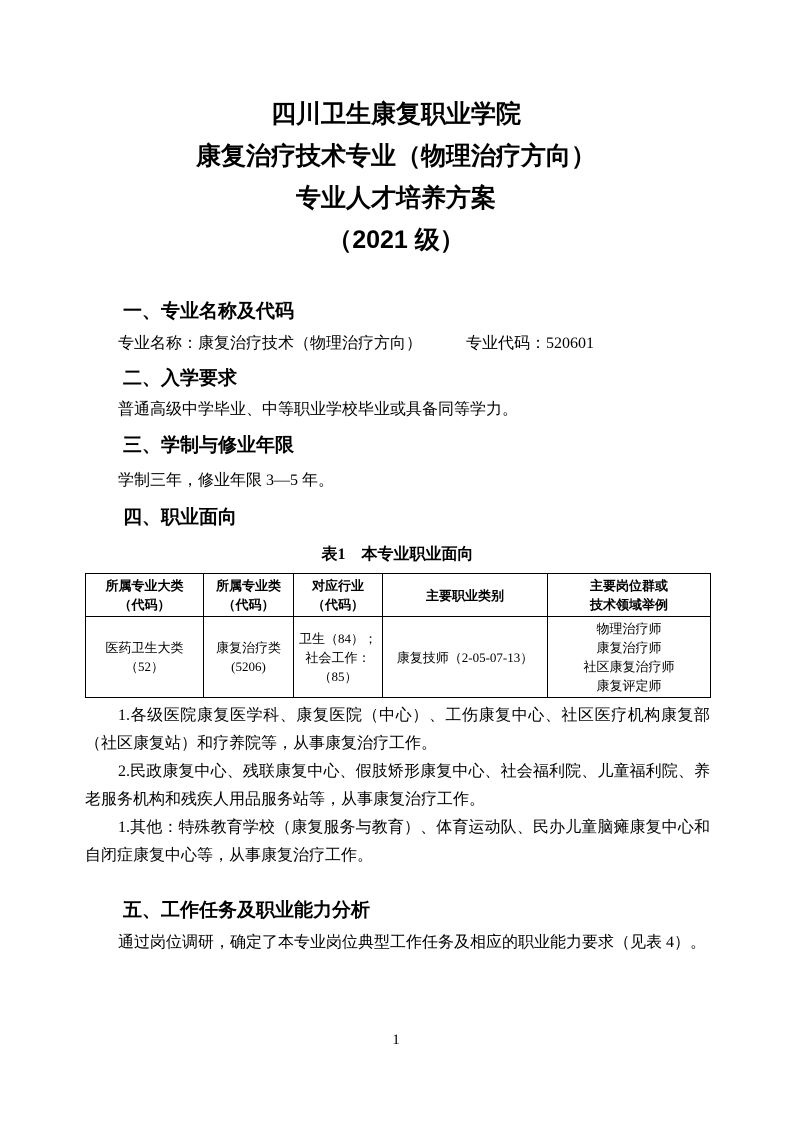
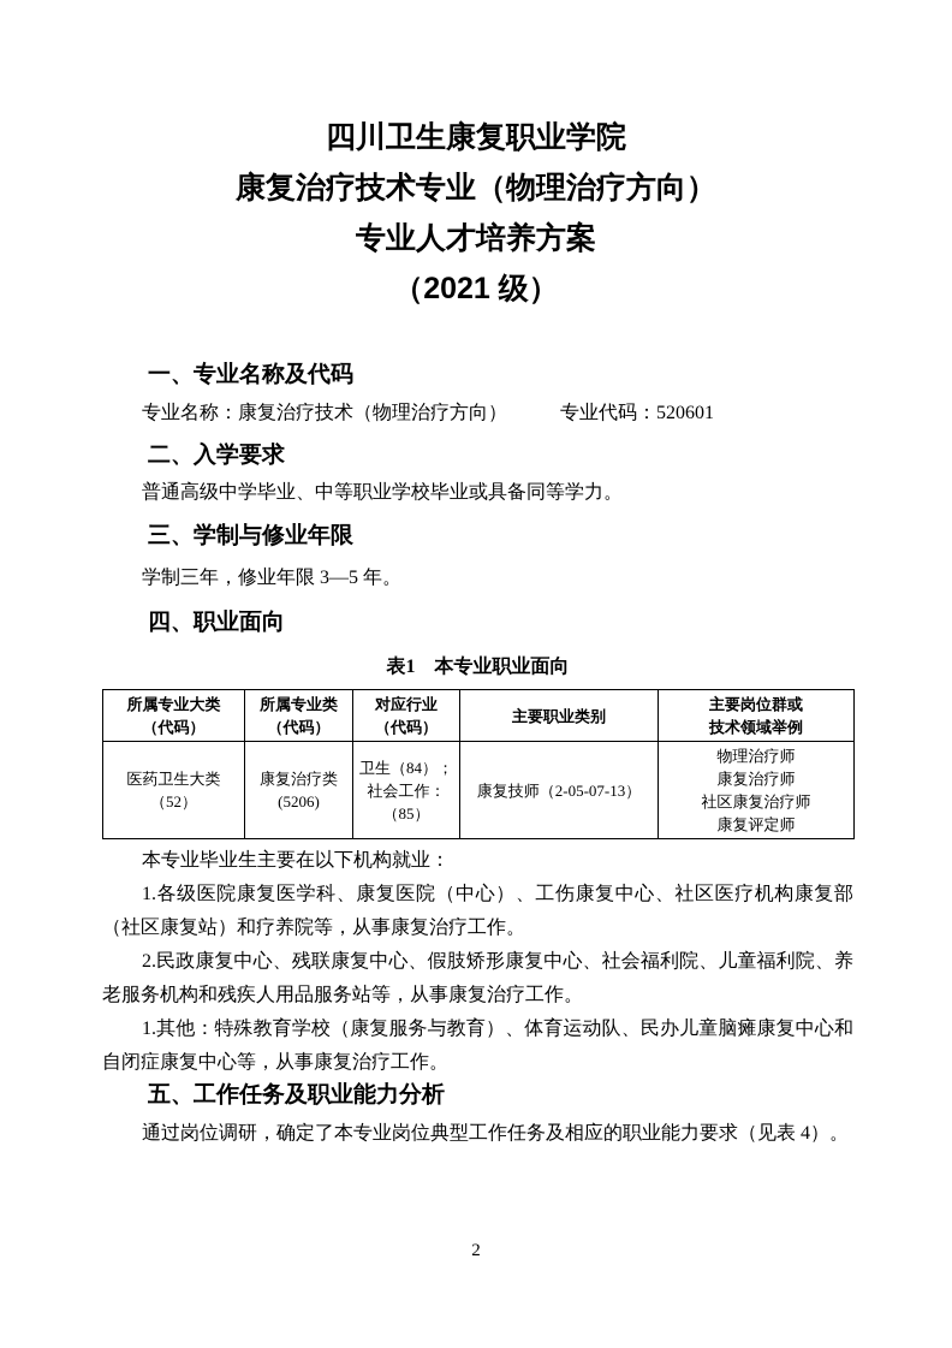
  四川卫生康复职业学院
  康复治疗技术专业（物理治疗方向）
  专业人才培养方案
  （2021 级）
  一、专业名称及代码
  专业名称：康复治疗技术（物理治疗方向） 专业代码：520601
  二、入学要求
  普通高级中学毕业、中等职业学校毕业或具备同等学力。
  三、学制与修业年限
  学制三年，修业年限 3—5 年。
  四、职业面向
  表1 本专业职业面向
  所属专业大类 （代码）	所属专业类 （代码）	对应行业 （代码）	主要职业类别	主要岗位群或 技术领域举例
  医药卫生大类（52）	康复治疗类 (5206)	卫生（84）； 社会工作： （85）	康复技师（2-05-07-13）	物理治疗师 康复治疗师 社区康复治疗师 康复评定师
+ 本专业毕业生主要在以下机构就业：
  1.各级医院康复医学科、康复医院（中心）、工伤康复中心、社区医疗机构康复部（社区康复站）和疗养院等，从事康复治疗工作。
  2.民政康复中心、残联康复中心、假肢矫形康复中心、社会福利院、儿童福利院、养老服务机构和残疾人用品服务站等，从事康复治疗工作。
  1.其他：特殊教育学校（康复服务与教育）、体育运动队、民办儿童脑瘫康复中心和自闭症康复中心等，从事康复治疗工作。
  五、工作任务及职业能力分析
  通过岗位调研，确定了本专业岗位典型工作任务及相应的职业能力要求（见表 4）。
- 1
+ 2
